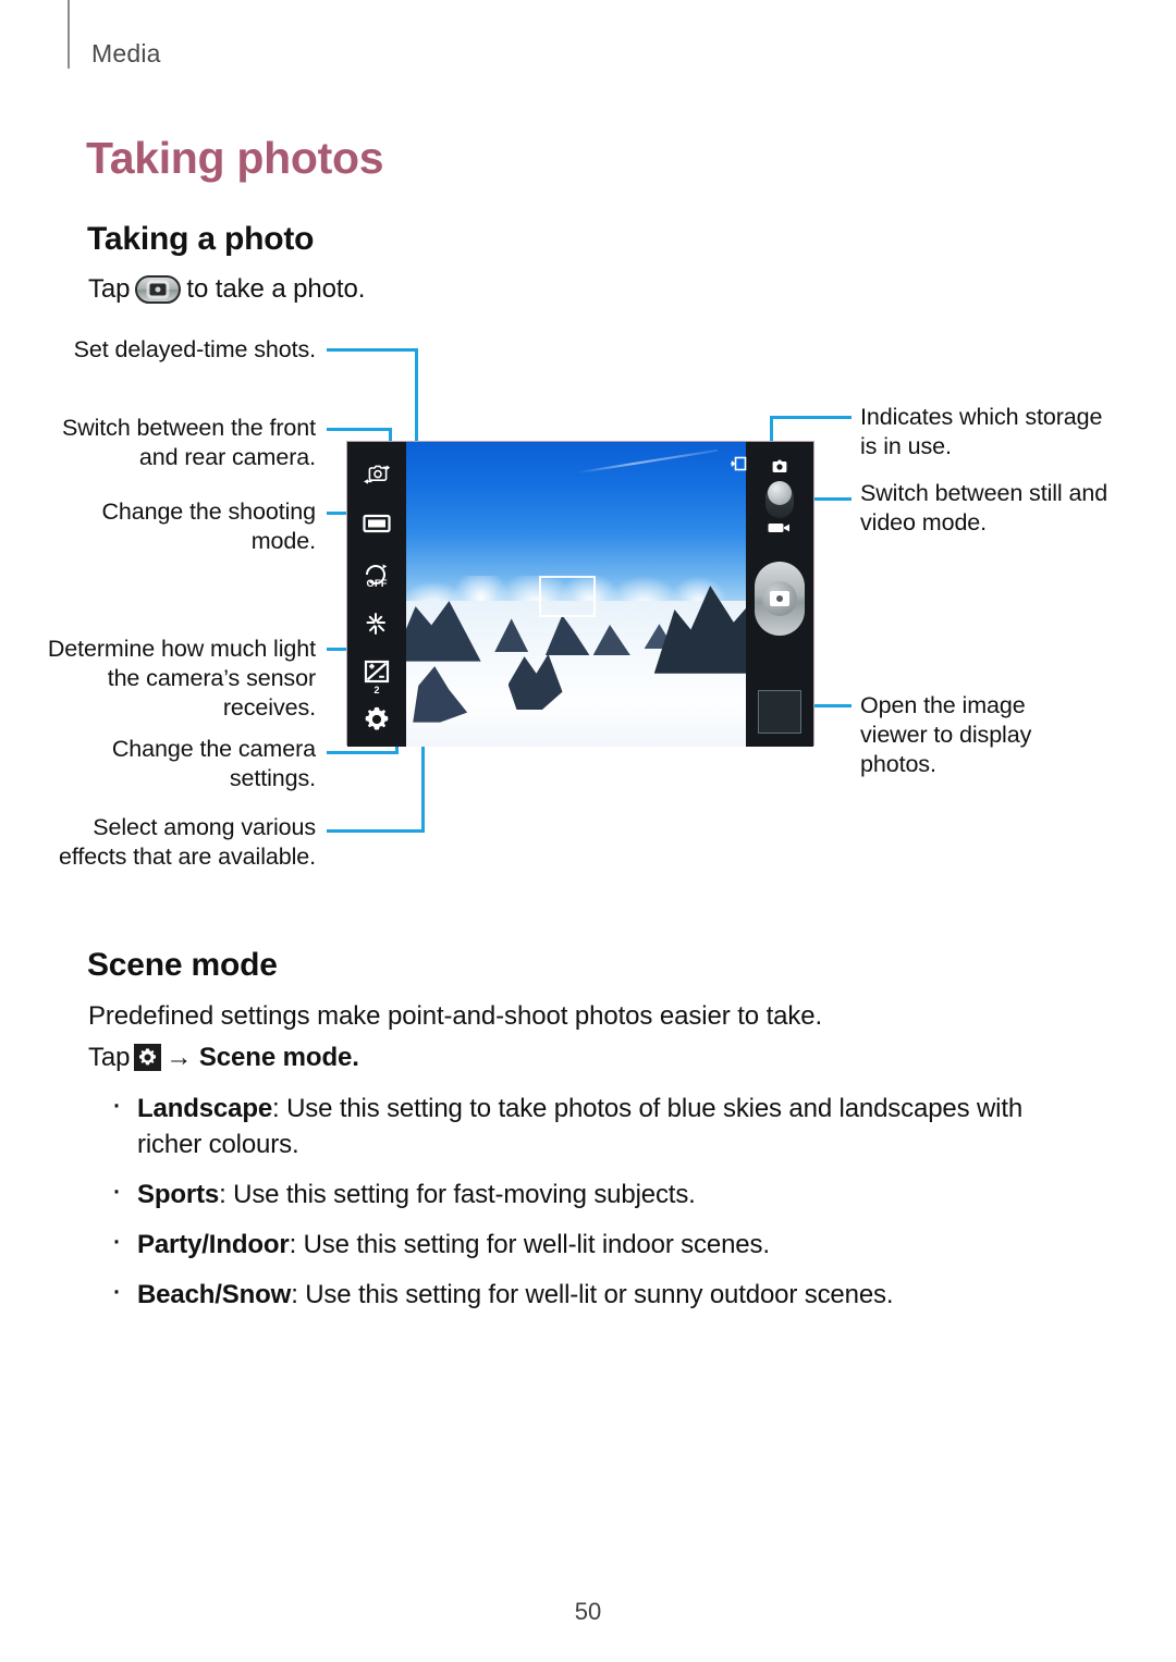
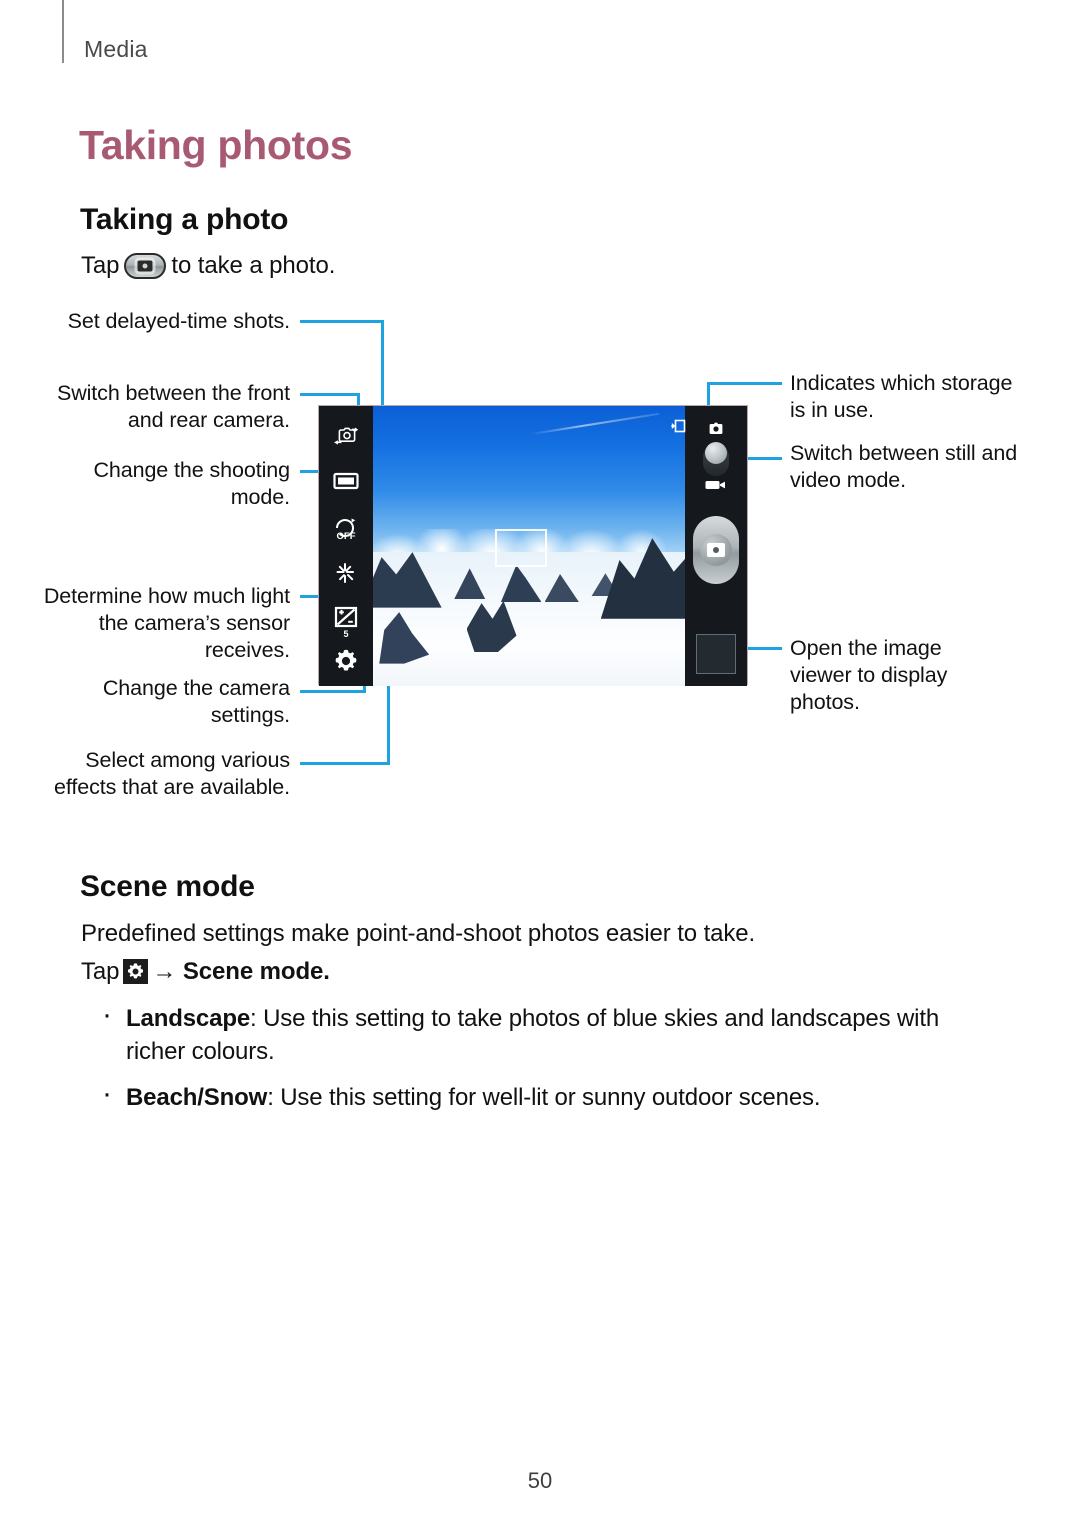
  Media
  Taking photos
  Taking a photo
  Tap to take a photo.
  Set delayed-time shots.
  Switch between the front and rear camera.
  Change the shooting mode.
  Determine how much light the camera’s sensor receives.
  Change the camera settings.
  Select among various effects that are available.
  Indicates which storage is in use.
  Switch between still and video mode.
  Open the image viewer to display photos.
  OFF
- 2
+ 5
  Scene mode
  Predefined settings make point-and-shoot photos easier to take.
  Tap → Scene mode.
  Landscape: Use this setting to take photos of blue skies and landscapes with richer colours.
- Sports: Use this setting for fast-moving subjects.
- Party/Indoor: Use this setting for well-lit indoor scenes.
  Beach/Snow: Use this setting for well-lit or sunny outdoor scenes.
  50
